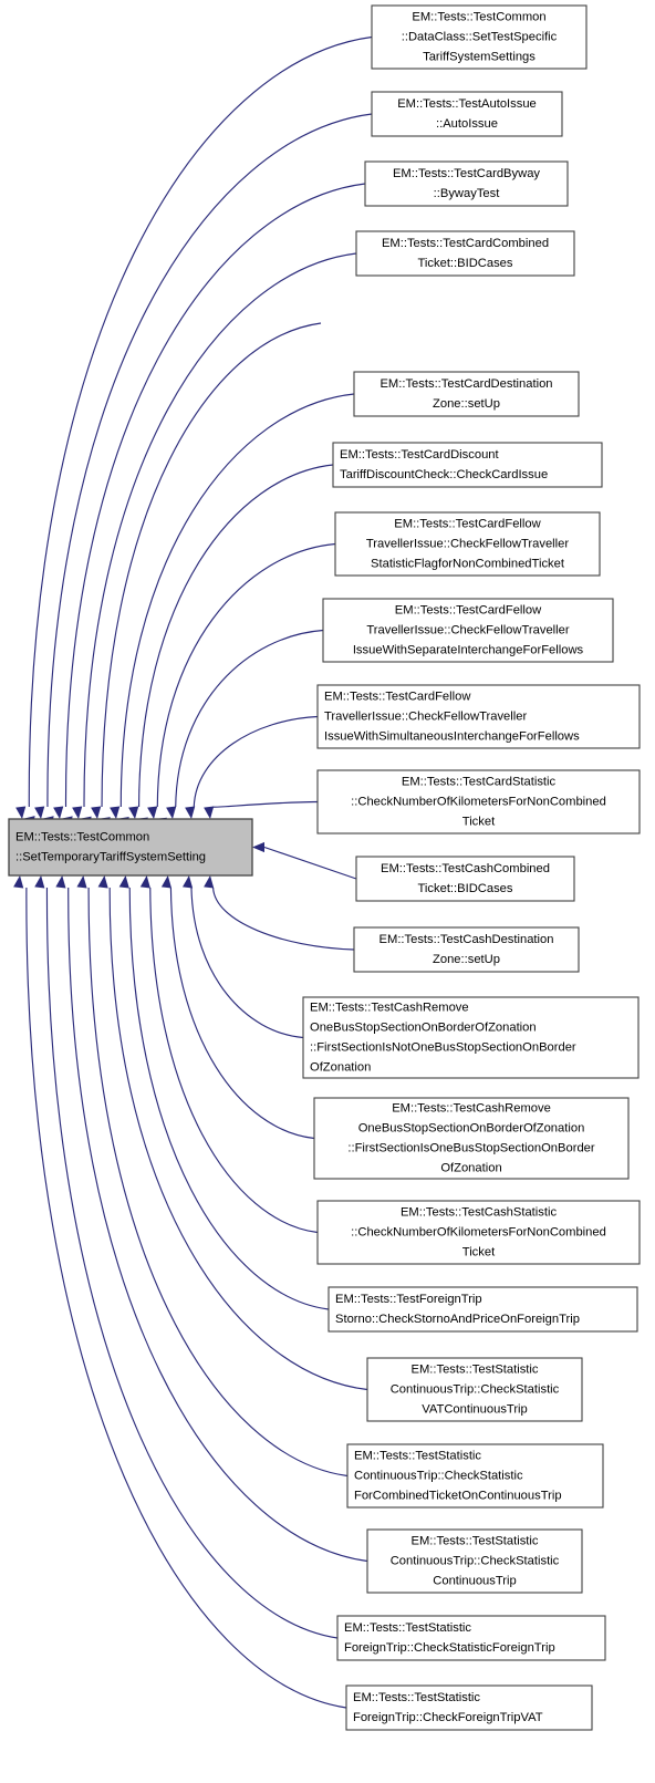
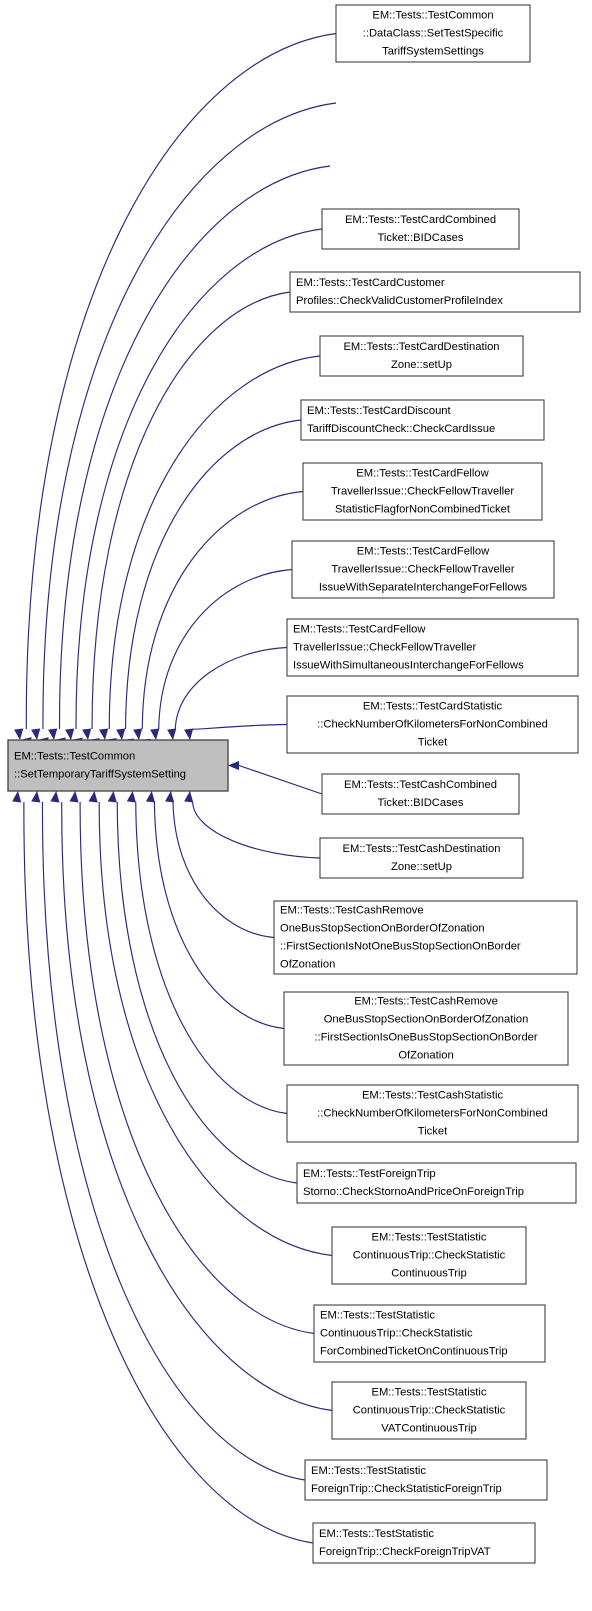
  EM::Tests::TestCommon
  ::DataClass::SetTestSpecific
  TariffSystemSettings
- EM::Tests::TestAutoIssue
- ::AutoIssue
- EM::Tests::TestCardByway
- ::BywayTest
  EM::Tests::TestCardCombined
  Ticket::BIDCases
+ EM::Tests::TestCardCustomer
+ Profiles::CheckValidCustomerProfileIndex
  EM::Tests::TestCardDestination
  Zone::setUp
  EM::Tests::TestCardDiscount
  TariffDiscountCheck::CheckCardIssue
  EM::Tests::TestCardFellow
  TravellerIssue::CheckFellowTraveller
  StatisticFlagforNonCombinedTicket
  EM::Tests::TestCardFellow
  TravellerIssue::CheckFellowTraveller
  IssueWithSeparateInterchangeForFellows
  EM::Tests::TestCardFellow
  TravellerIssue::CheckFellowTraveller
  IssueWithSimultaneousInterchangeForFellows
  EM::Tests::TestCardStatistic
  ::CheckNumberOfKilometersForNonCombined
  Ticket
  EM::Tests::TestCashCombined
  Ticket::BIDCases
  EM::Tests::TestCashDestination
  Zone::setUp
  EM::Tests::TestCashRemove
  OneBusStopSectionOnBorderOfZonation
  ::FirstSectionIsNotOneBusStopSectionOnBorder
  OfZonation
  EM::Tests::TestCashRemove
  OneBusStopSectionOnBorderOfZonation
  ::FirstSectionIsOneBusStopSectionOnBorder
  OfZonation
  EM::Tests::TestCashStatistic
  ::CheckNumberOfKilometersForNonCombined
  Ticket
  EM::Tests::TestForeignTrip
  Storno::CheckStornoAndPriceOnForeignTrip
  EM::Tests::TestStatistic
  ContinuousTrip::CheckStatistic
- VATContinuousTrip
+ ContinuousTrip
  EM::Tests::TestStatistic
  ContinuousTrip::CheckStatistic
  ForCombinedTicketOnContinuousTrip
  EM::Tests::TestStatistic
  ContinuousTrip::CheckStatistic
- ContinuousTrip
+ VATContinuousTrip
  EM::Tests::TestStatistic
  ForeignTrip::CheckStatisticForeignTrip
  EM::Tests::TestStatistic
  ForeignTrip::CheckForeignTripVAT
  EM::Tests::TestCommon
  ::SetTemporaryTariffSystemSetting
